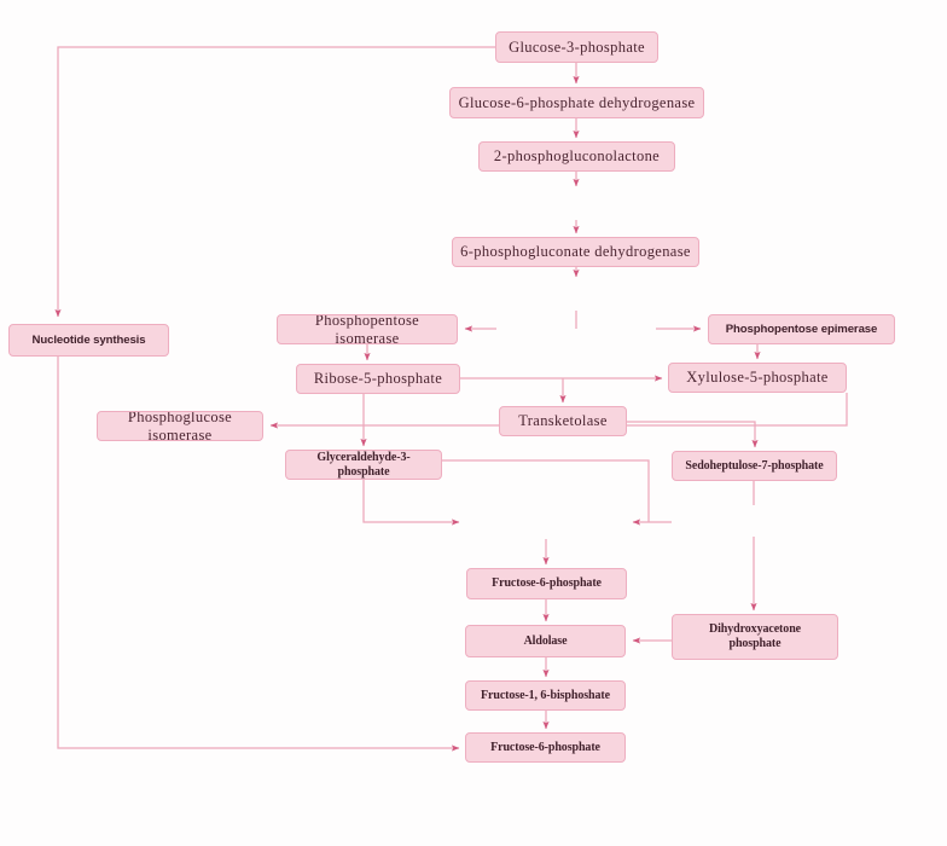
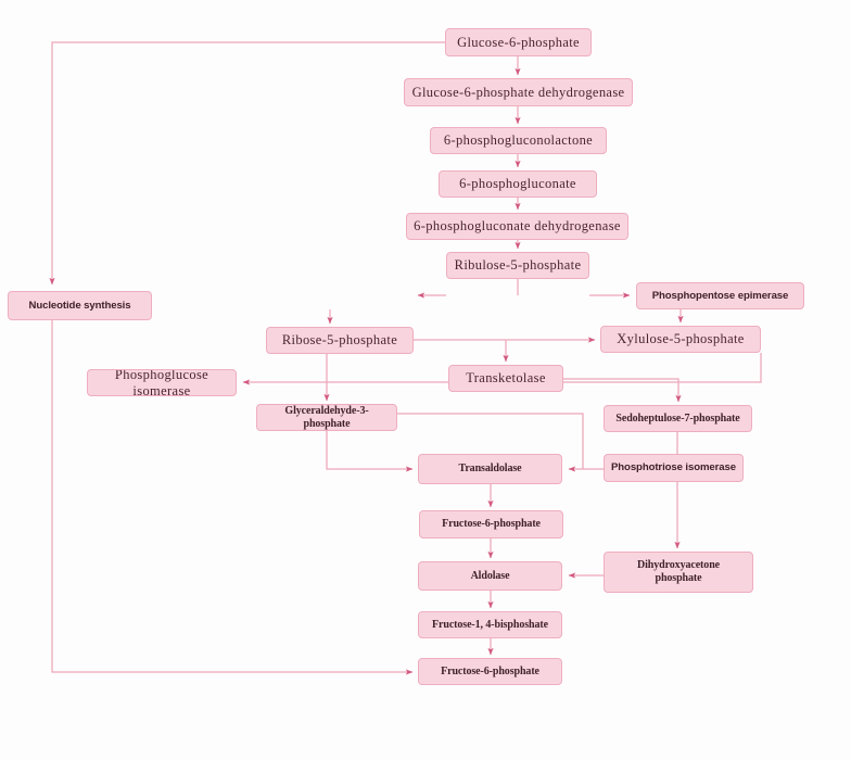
- Glucose-3-phosphate
+ Glucose-6-phosphate
  Glucose-6-phosphate dehydrogenase
- 2-phosphogluconolactone
+ 6-phosphogluconolactone
+ 6-phosphogluconate
  6-phosphogluconate dehydrogenase
+ Ribulose-5-phosphate
  Nucleotide synthesis
- Phosphopentose isomerase
  Phosphopentose epimerase
  Ribose-5-phosphate
  Xylulose-5-phosphate
  Phosphoglucose isomerase
  Transketolase
  Glyceraldehyde-3-phosphate
  Sedoheptulose-7-phosphate
+ Transaldolase
+ Phosphotriose isomerase
  Fructose-6-phosphate
  Aldolase
  Dihydroxyacetone
  phosphate
- Fructose-1, 6-bisphoshate
+ Fructose-1, 4-bisphoshate
  Fructose-6-phosphate
